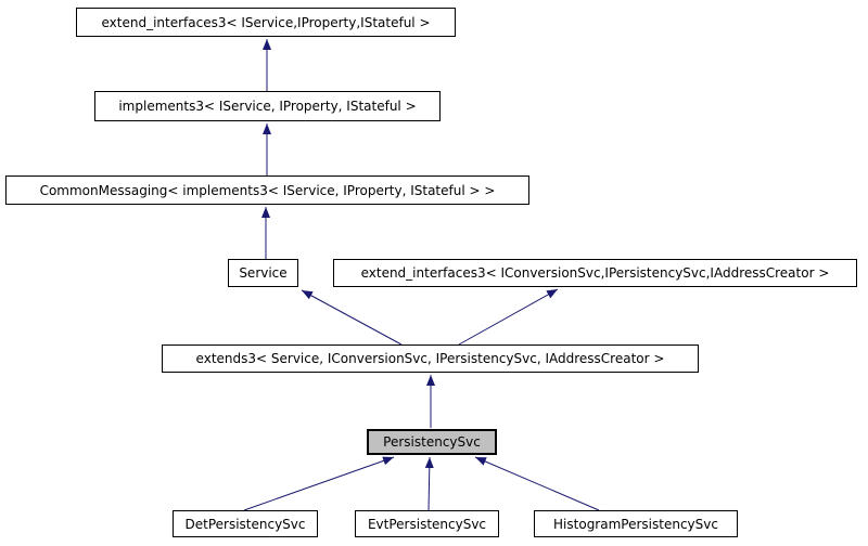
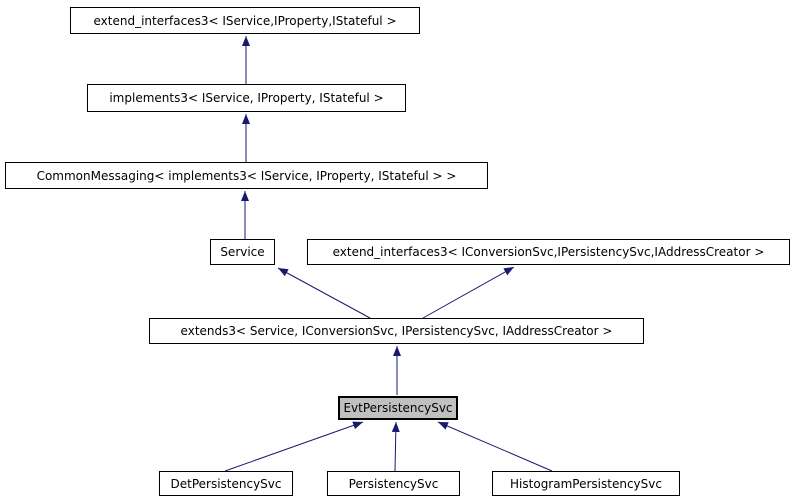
  extend_interfaces3< IService,IProperty,IStateful >
  implements3< IService, IProperty, IStateful >
  CommonMessaging< implements3< IService, IProperty, IStateful > >
  Service
  extend_interfaces3< IConversionSvc,IPersistencySvc,IAddressCreator >
  extends3< Service, IConversionSvc, IPersistencySvc, IAddressCreator >
- PersistencySvc
+ EvtPersistencySvc
  DetPersistencySvc
- EvtPersistencySvc
+ PersistencySvc
  HistogramPersistencySvc
